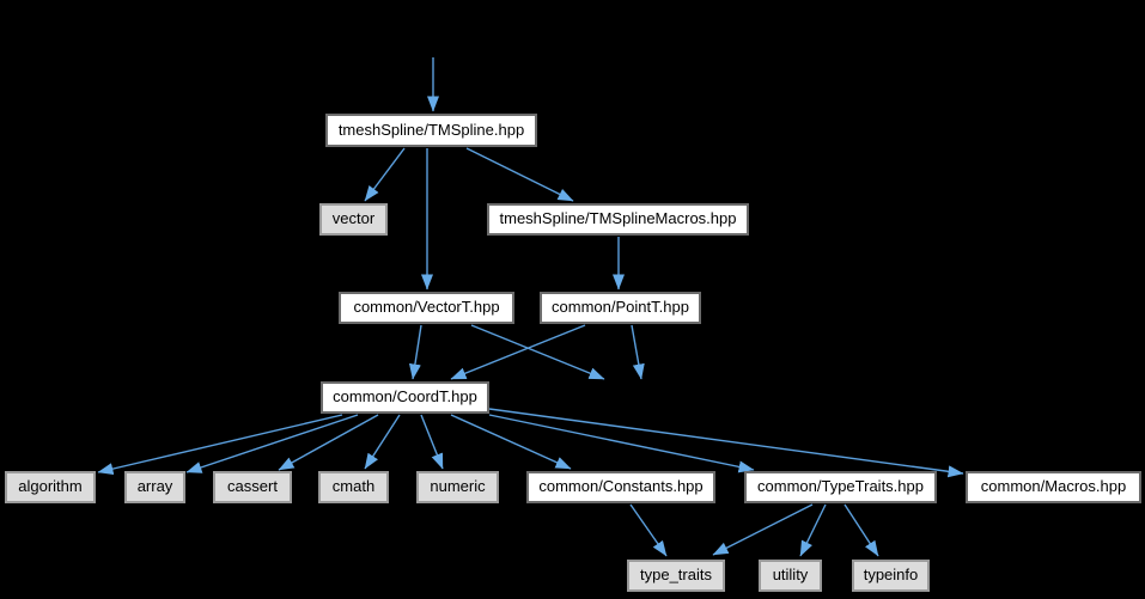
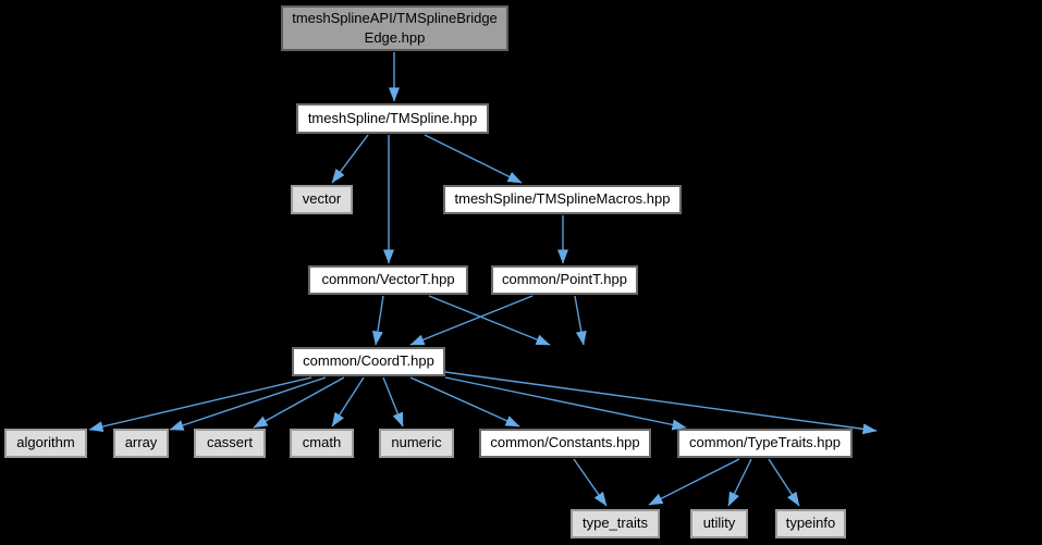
+ tmeshSplineAPI/TMSplineBridge
+ Edge.hpp
  tmeshSpline/TMSpline.hpp
  vector
  tmeshSpline/TMSplineMacros.hpp
  common/VectorT.hpp
  common/PointT.hpp
  common/CoordT.hpp
  algorithm
  array
  cassert
  cmath
  numeric
  common/Constants.hpp
  common/TypeTraits.hpp
- common/Macros.hpp
  type_traits
  utility
  typeinfo
